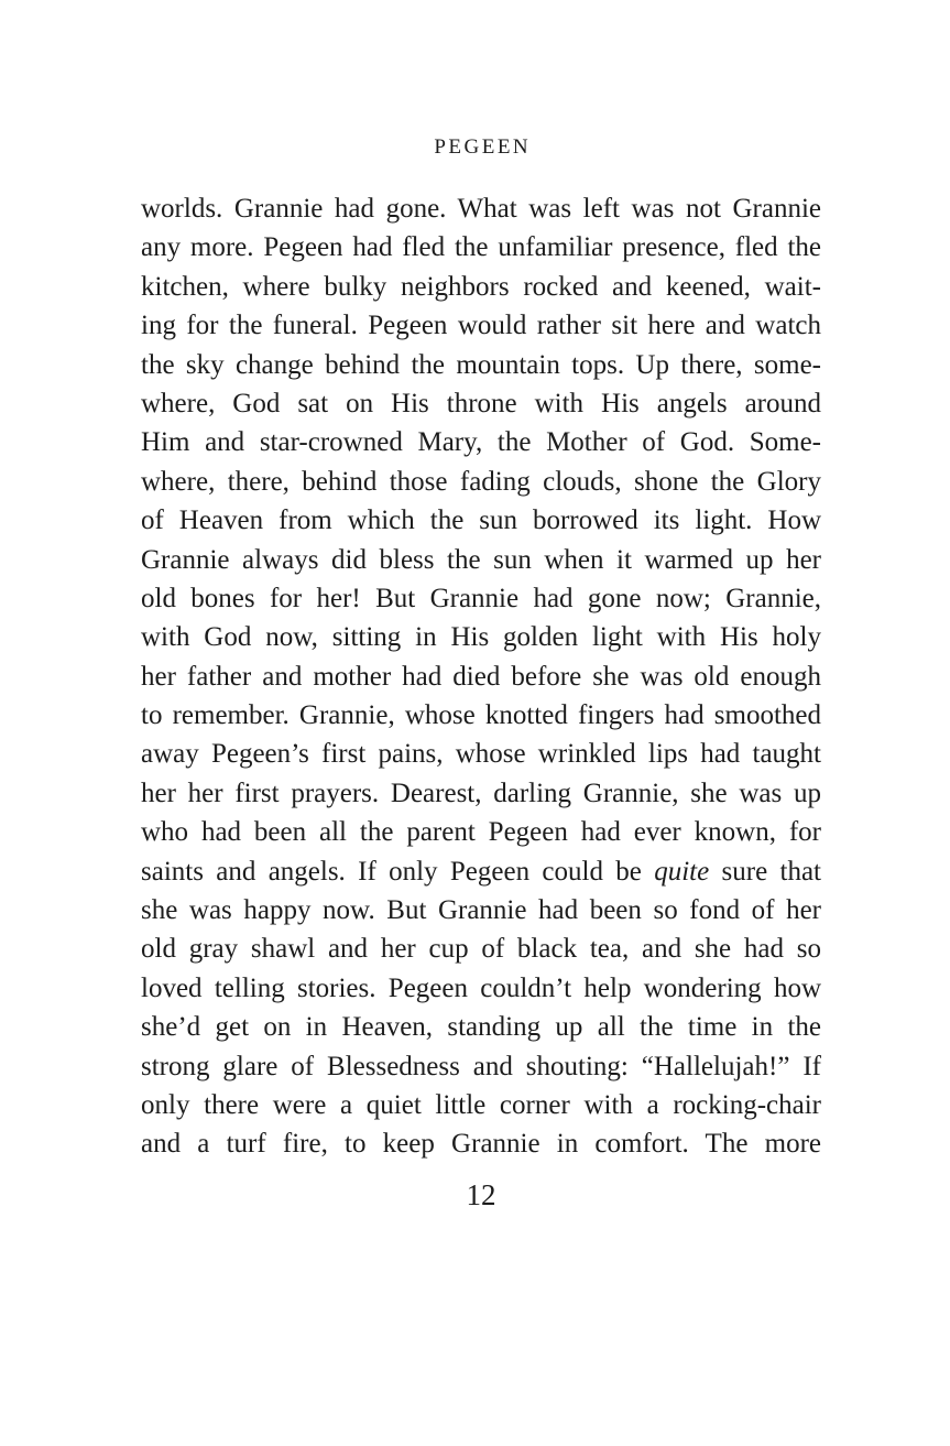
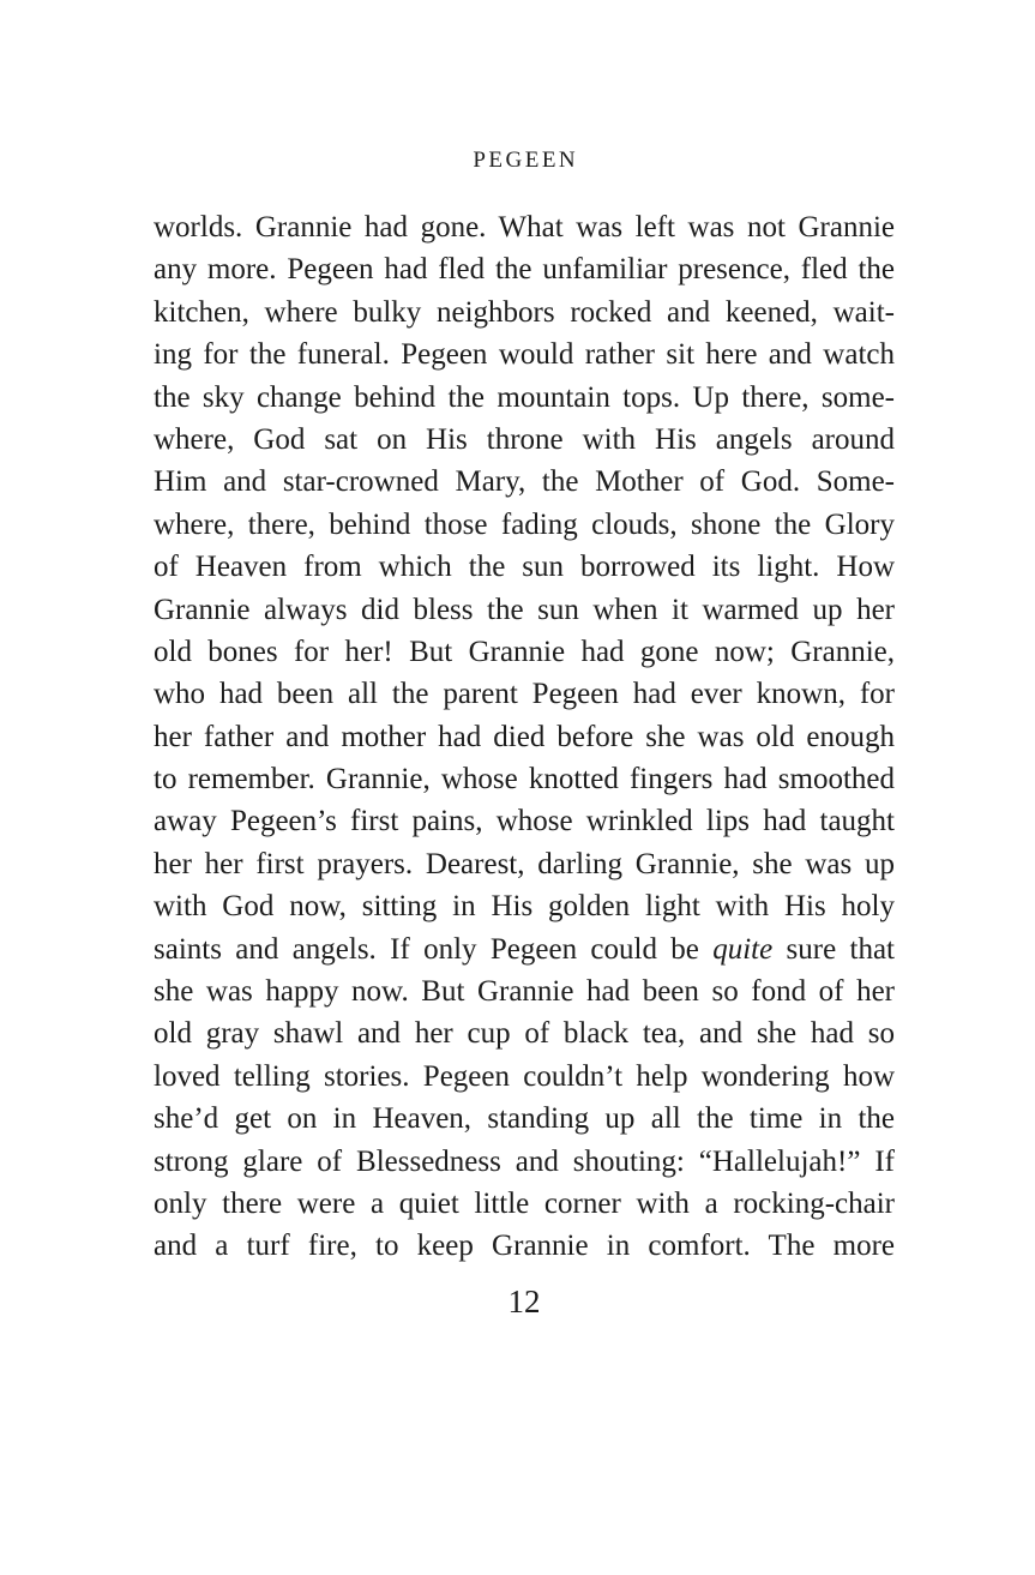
  PEGEEN
  worlds. Grannie had gone. What was left was not Grannie
  any more. Pegeen had fled the unfamiliar presence, fled the
  kitchen, where bulky neighbors rocked and keened, wait-
  ing for the funeral. Pegeen would rather sit here and watch
  the sky change behind the mountain tops. Up there, some-
  where, God sat on His throne with His angels around
  Him and star-crowned Mary, the Mother of God. Some-
  where, there, behind those fading clouds, shone the Glory
  of Heaven from which the sun borrowed its light. How
  Grannie always did bless the sun when it warmed up her
  old bones for her! But Grannie had gone now; Grannie,
- with God now, sitting in His golden light with His holy
+ who had been all the parent Pegeen had ever known, for
  her father and mother had died before she was old enough
  to remember. Grannie, whose knotted fingers had smoothed
  away Pegeen’s first pains, whose wrinkled lips had taught
  her her first prayers. Dearest, darling Grannie, she was up
- who had been all the parent Pegeen had ever known, for
+ with God now, sitting in His golden light with His holy
  saints and angels. If only Pegeen could be quite sure that
  she was happy now. But Grannie had been so fond of her
  old gray shawl and her cup of black tea, and she had so
  loved telling stories. Pegeen couldn’t help wondering how
  she’d get on in Heaven, standing up all the time in the
  strong glare of Blessedness and shouting: “Hallelujah!” If
  only there were a quiet little corner with a rocking-chair
  and a turf fire, to keep Grannie in comfort. The more
  12
